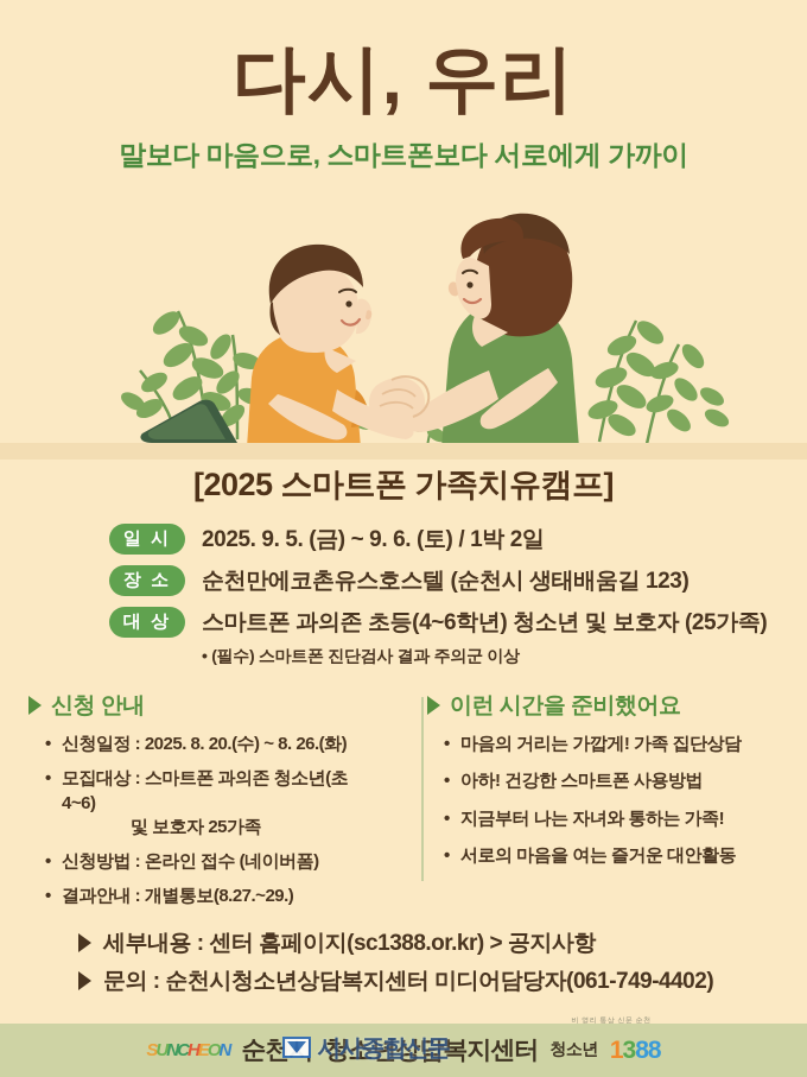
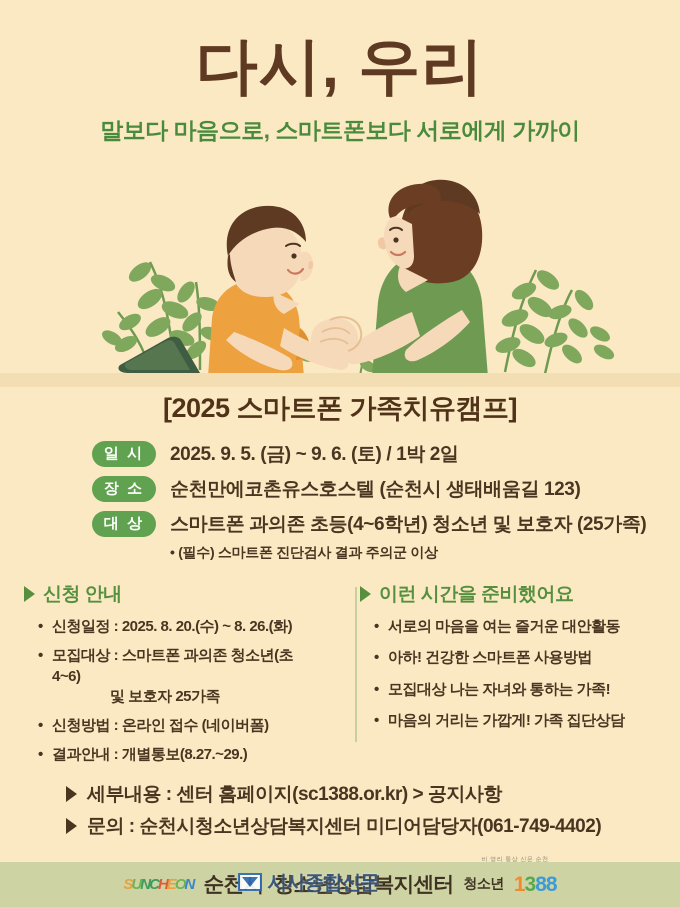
  다시, 우리
  말보다 마음으로, 스마트폰보다 서로에게 가까이
  [2025 스마트폰 가족치유캠프]
  일 시
  2025. 9. 5. (금) ~ 9. 6. (토) / 1박 2일
  장 소
  순천만에코촌유스호스텔 (순천시 생태배움길 123)
  대 상
  스마트폰 과의존 초등(4~6학년) 청소년 및 보호자 (25가족)
  • (필수) 스마트폰 진단검사 결과 주의군 이상
  신청 안내
  신청일정 : 2025. 8. 20.(수) ~ 8. 26.(화)
  모집대상 : 스마트폰 과의존 청소년(초4~6)
  및 보호자 25가족
  신청방법 : 온라인 접수 (네이버폼)
  결과안내 : 개별통보(8.27.~29.)
  이런 시간을 준비했어요
- 마음의 거리는 가깝게! 가족 집단상담
+ 서로의 마음을 여는 즐거운 대안활동
  아하! 건강한 스마트폰 사용방법
- 지금부터 나는 자녀와 통하는 가족!
+ 모집대상 나는 자녀와 통하는 가족!
- 서로의 마음을 여는 즐거운 대안활동
+ 마음의 거리는 가깝게! 가족 집단상담
  세부내용 : 센터 홈페이지(sc1388.or.kr) > 공지사항
  문의 : 순천시청소년상담복지센터 미디어담당자(061-749-4402)
  S
  U
  N
  C
  H
  E
  O
  N
  청소년상담복지센터
  청소년
  1388
  시사종합신문
